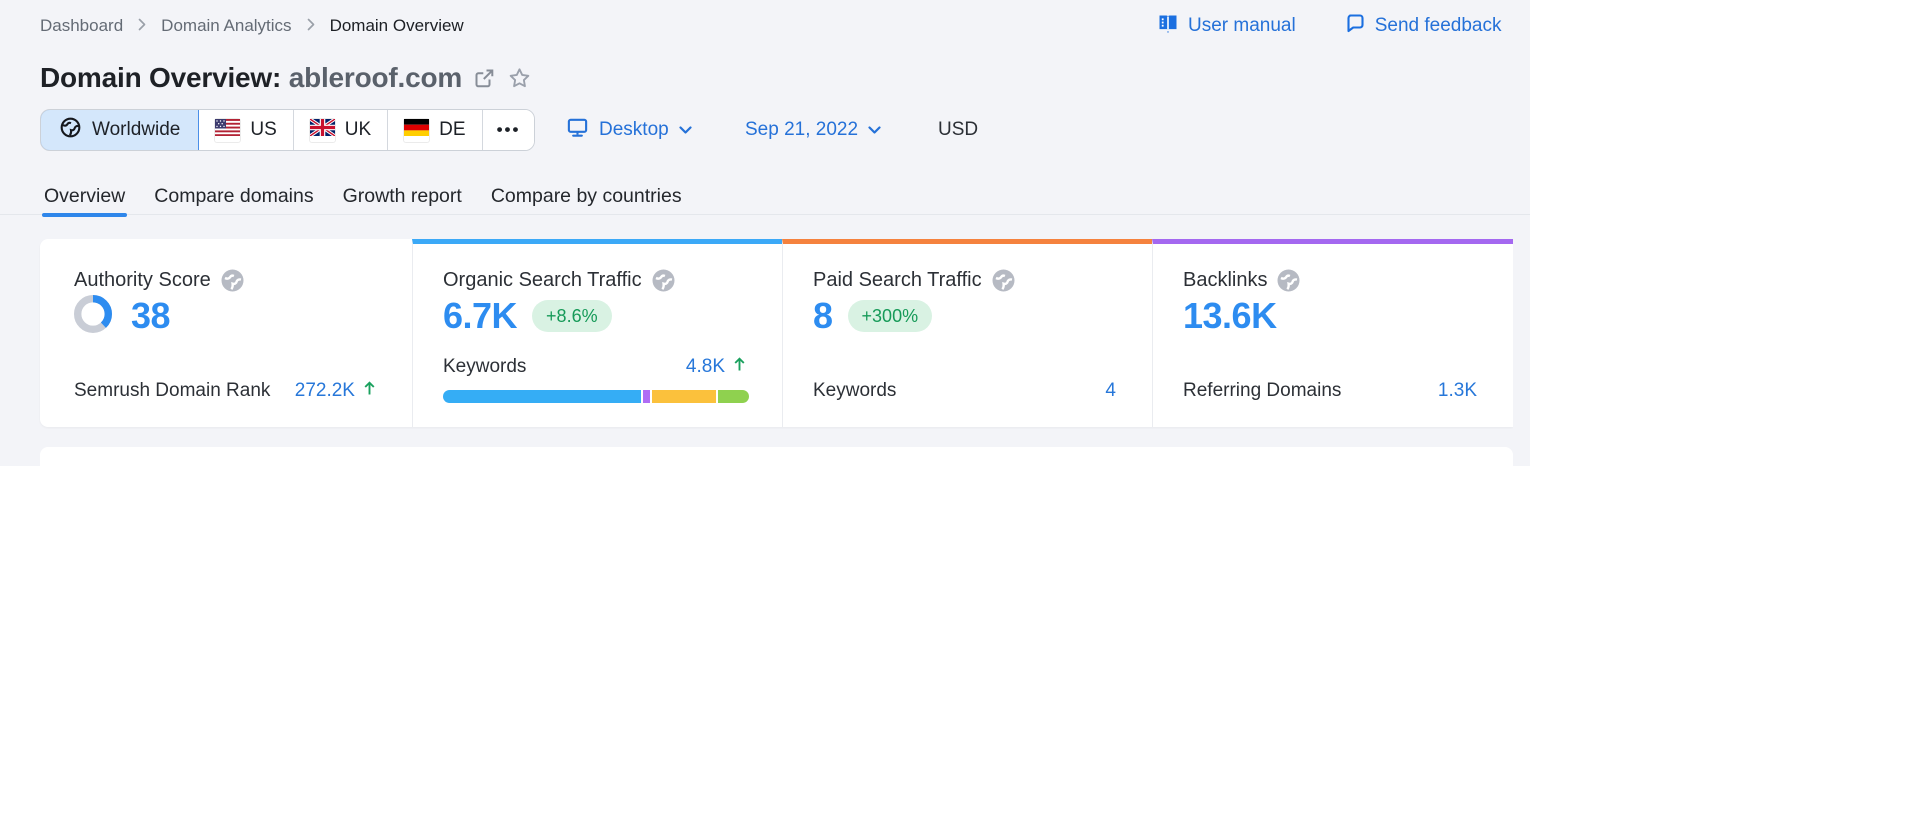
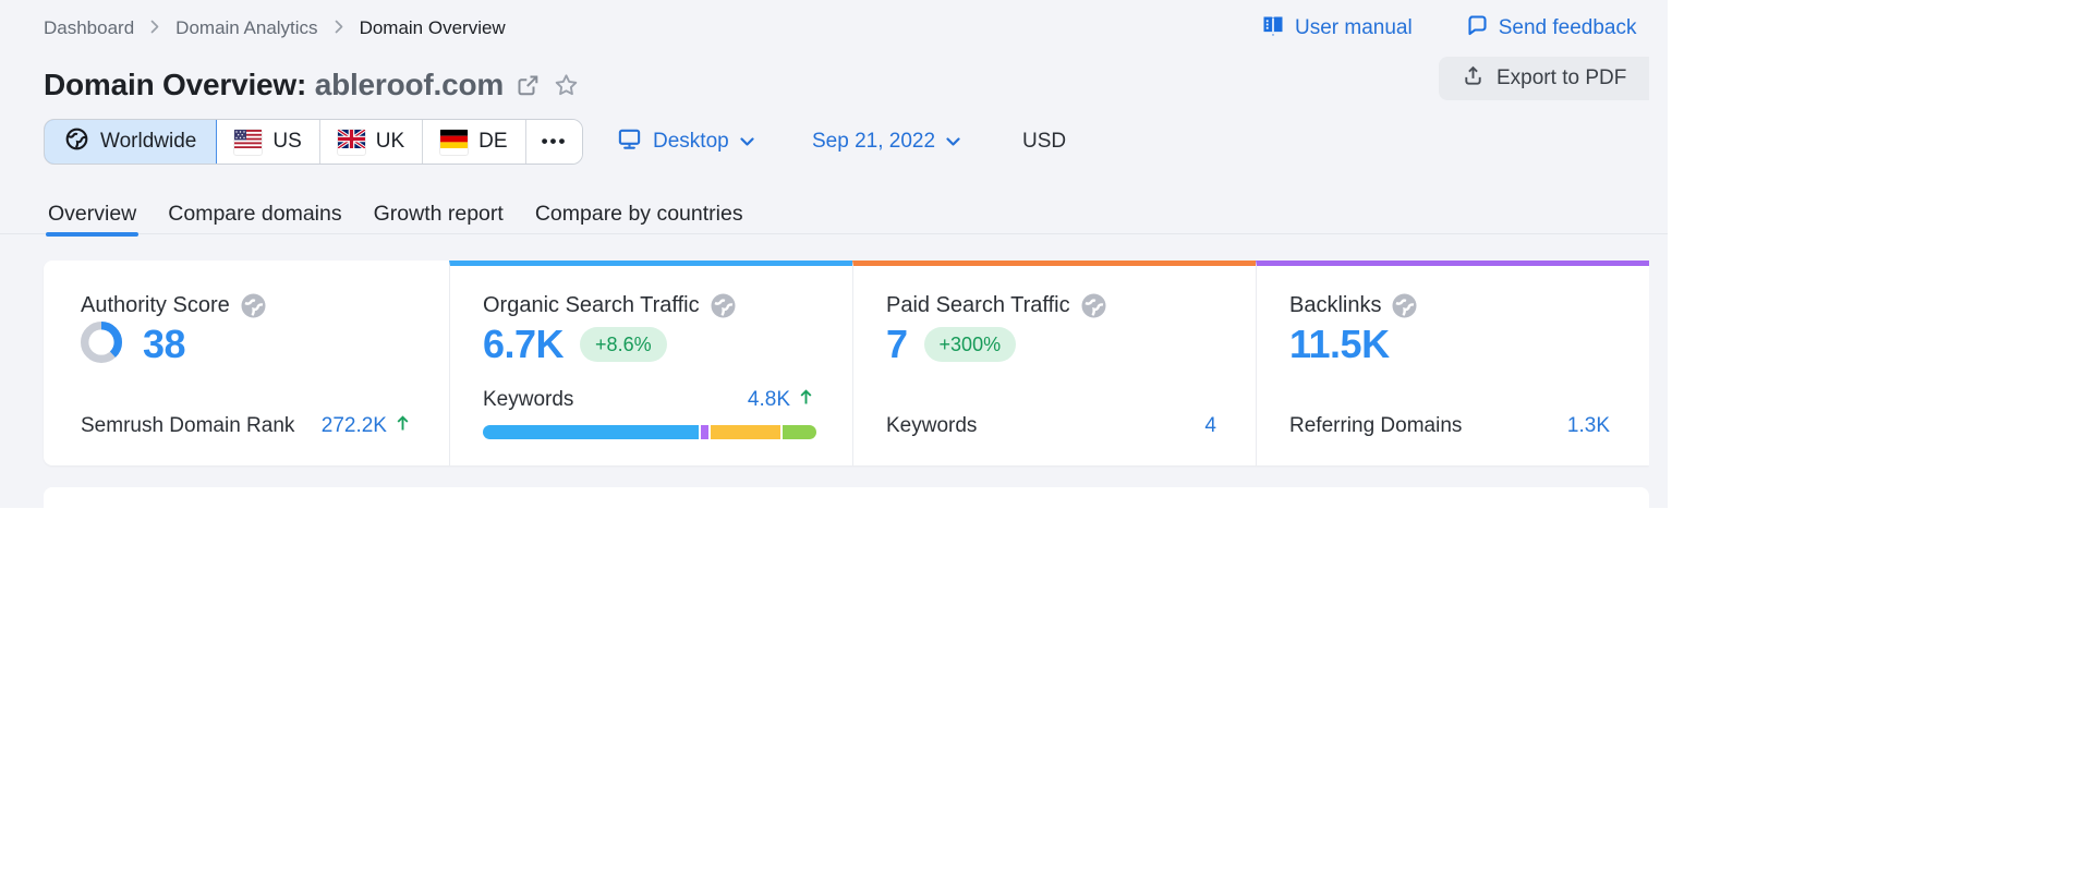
  Dashboard
  Domain Analytics
  Domain Overview
  User manual
  Send feedback
  Domain Overview: ableroof.com
+ Export to PDF
  Worldwide
  US
  UK
  DE
  •••
  Desktop
  Sep 21, 2022
  USD
  Overview
  Compare domains
  Growth report
  Compare by countries
  Authority Score
  38
  Semrush Domain Rank
  272.2K
  Organic Search Traffic
  6.7K
  +8.6%
  Keywords
  4.8K
  Paid Search Traffic
- 8
+ 7
  +300%
  Keywords
  4
  Backlinks
- 13.6K
+ 11.5K
  Referring Domains
  1.3K
